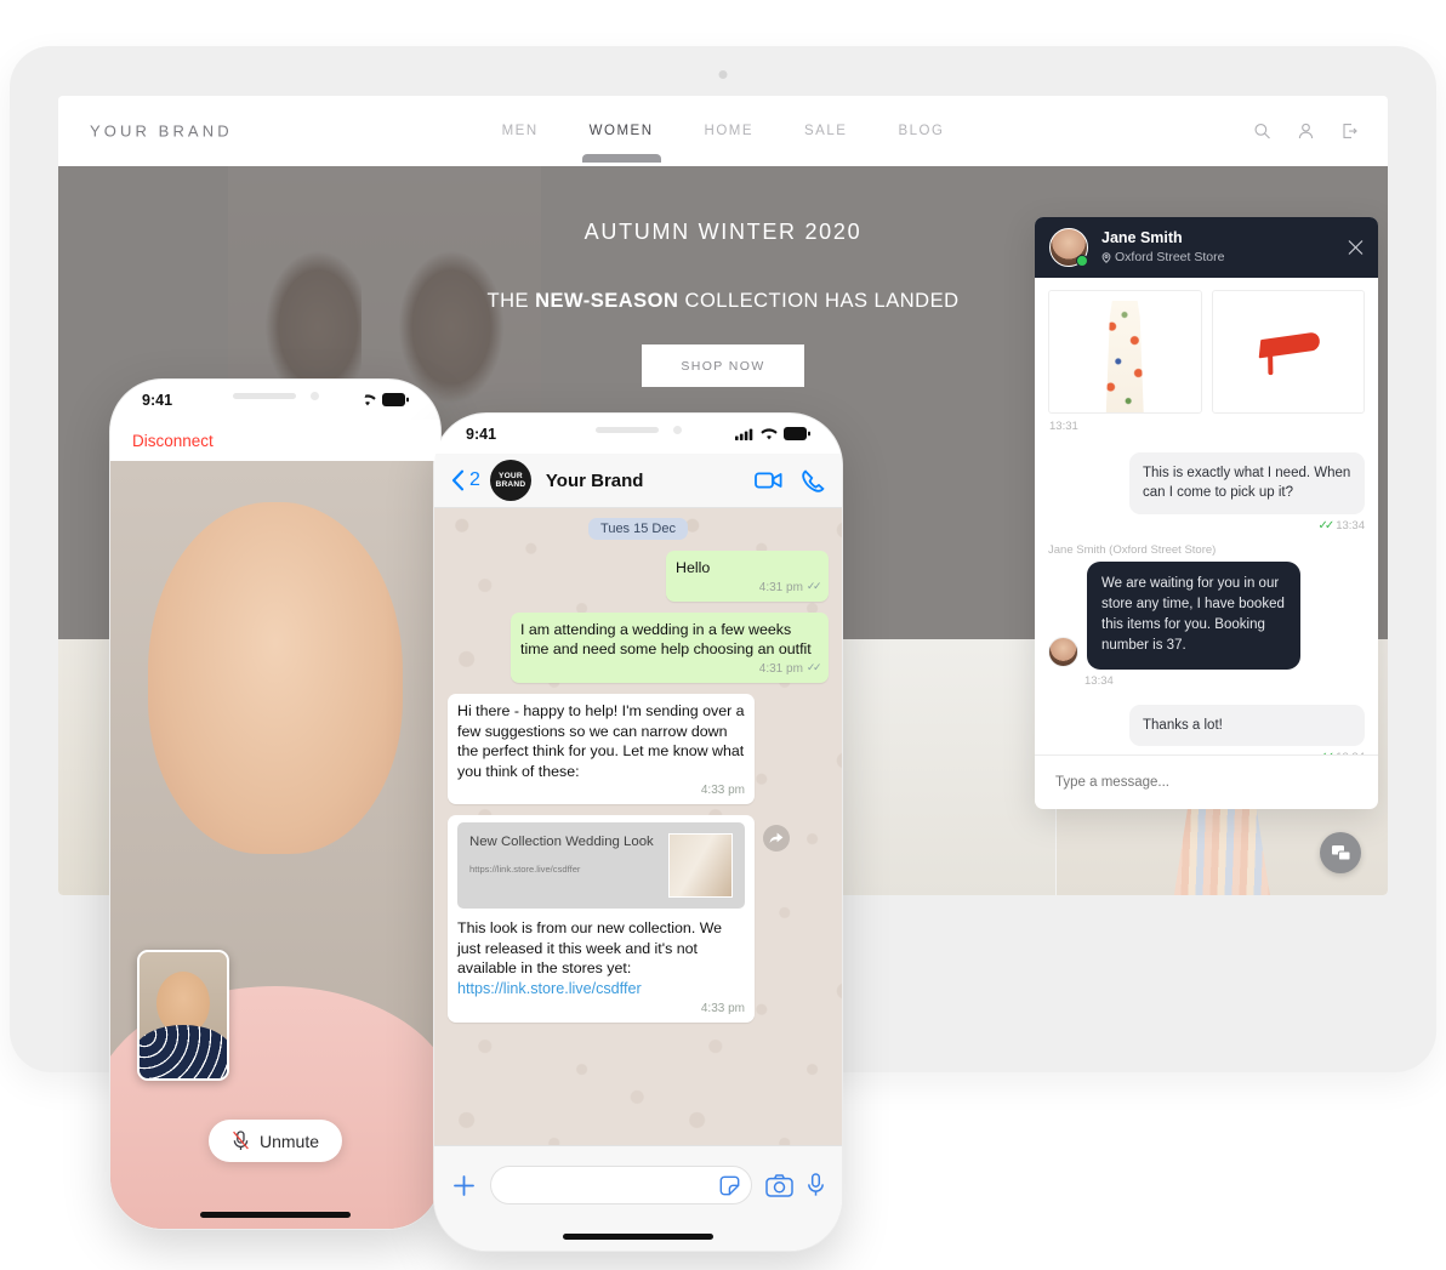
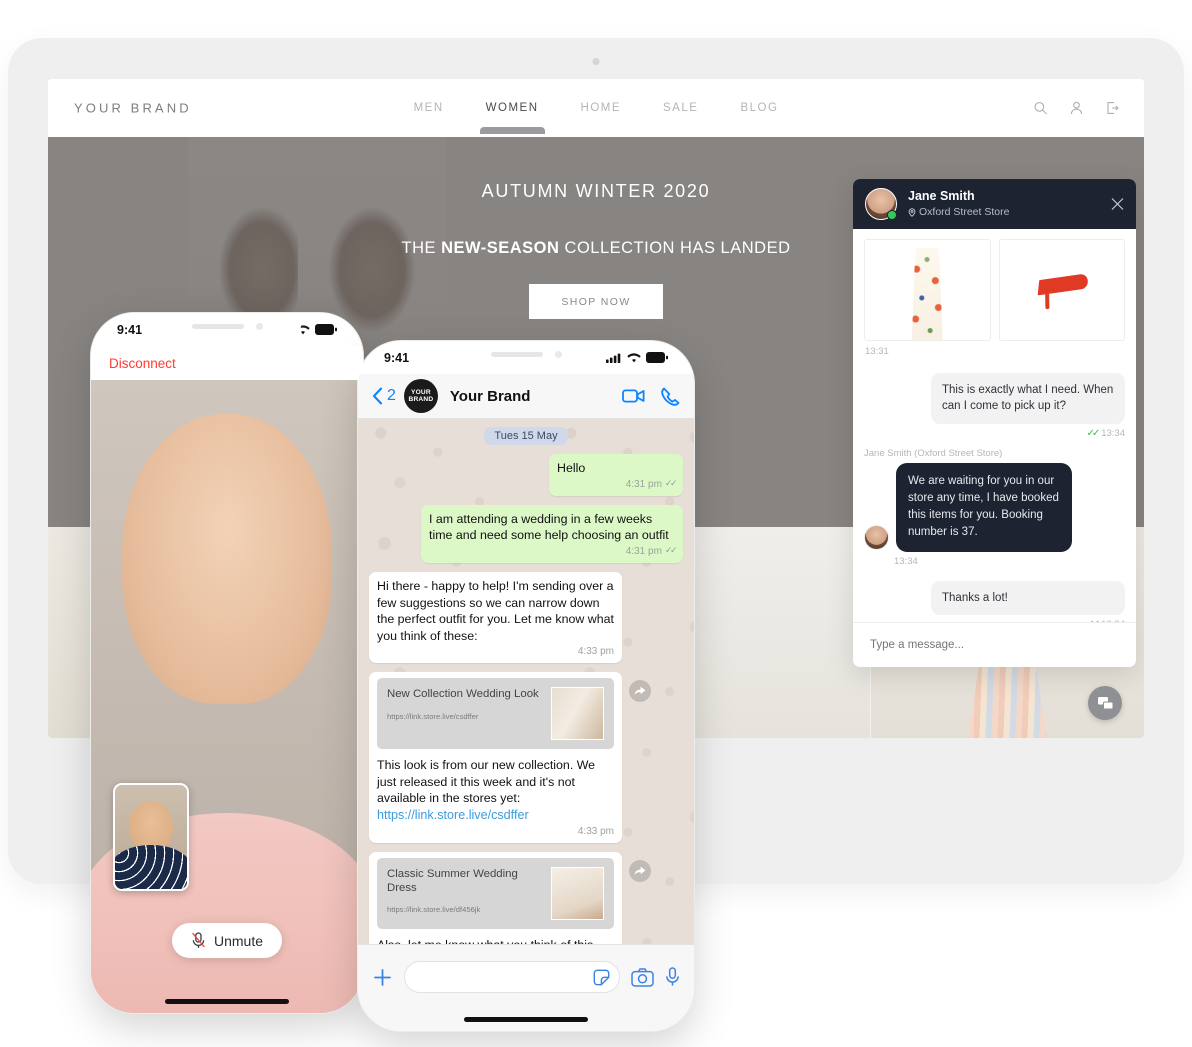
  YOUR BRAND
  MEN
  WOMEN
  HOME
  SALE
  BLOG
  AUTUMN WINTER 2020
  THE NEW-SEASON COLLECTION HAS LANDED
  SHOP NOW
  Jane Smith
  Oxford Street Store
  13:31
  This is exactly what I need. When can I come to pick up it?
  ✓✓
  13:34
  Jane Smith (Oxford Street Store)
  We are waiting for you in our store any time, I have booked this items for you. Booking number is 37.
  13:34
  Thanks a lot!
  Type a message...
  9:41
  Disconnect
  Unmute
  9:41
  2
  Your Brand
- Tues 15 Dec
+ Tues 15 May
  Hello
  4:31 pm
  ✓✓
  I am attending a wedding in a few weeks time and need some help choosing an outfit
  4:31 pm
  ✓✓
- Hi there - happy to help! I'm sending over a few suggestions so we can narrow down the perfect think for you. Let me know what you think of these:
+ Hi there - happy to help! I'm sending over a few suggestions so we can narrow down the perfect outfit for you. Let me know what you think of these:
  4:33 pm
  New Collection Wedding Look
  https://link.store.live/csdffer
  This look is from our new collection. We just released it this week and it's not available in the stores yet:
  https://link.store.live/csdffer
  4:33 pm
+ Classic Summer Wedding Dress
+ https://link.store.live/df456jk
